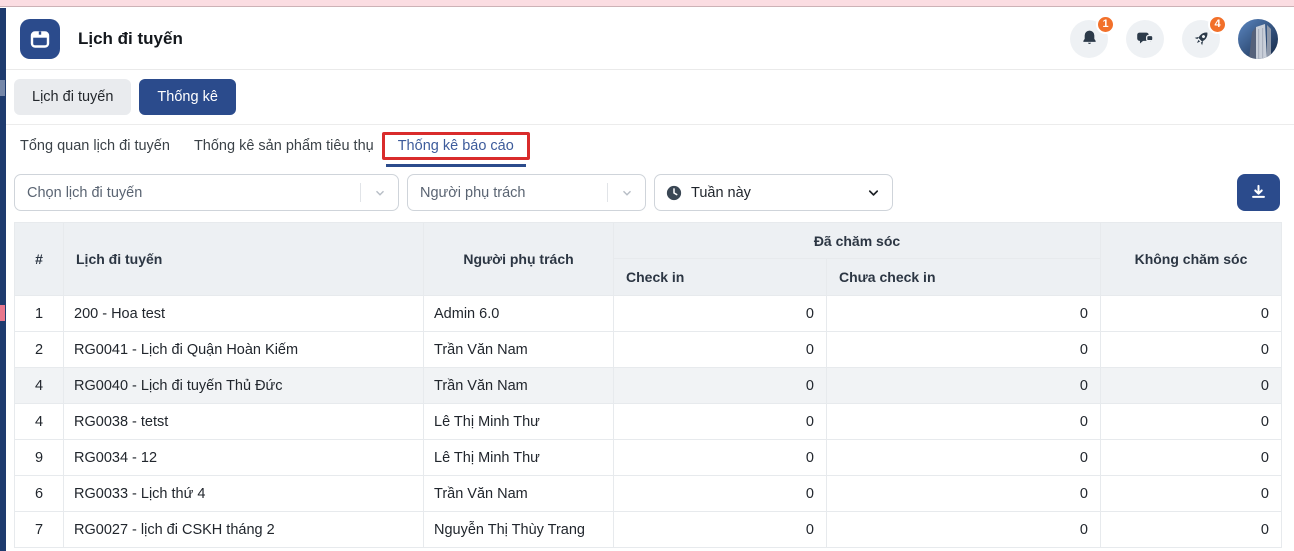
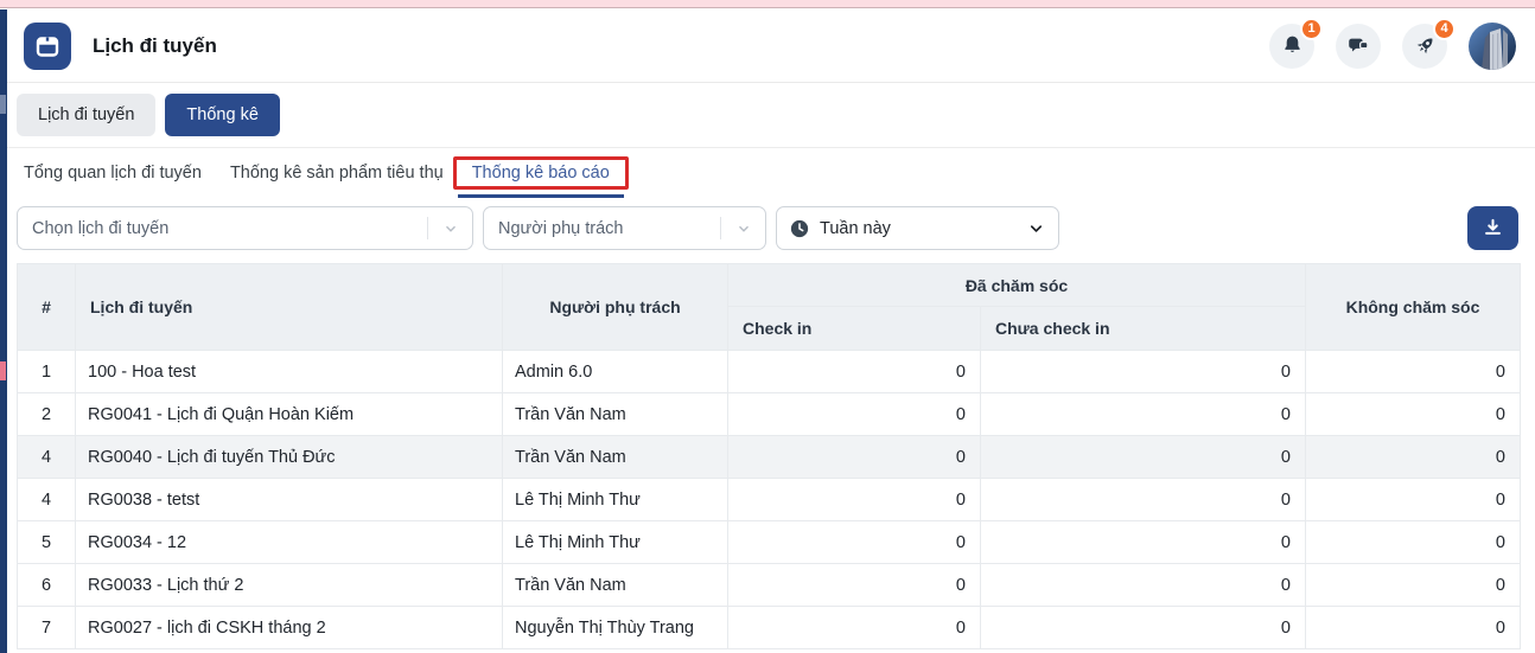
  Lịch đi tuyến
  1
  4
  Lịch đi tuyến
  Thống kê
  Tổng quan lịch đi tuyến
  Thống kê sản phẩm tiêu thụ
  Thống kê báo cáo
  Chọn lịch đi tuyến
  Người phụ trách
  Tuần này
  #	Lịch đi tuyến	Người phụ trách	Đã chăm sóc	Không chăm sóc
  Check in	Chưa check in
- 1	200 - Hoa test	Admin 6.0	0	0	0
+ 1	100 - Hoa test	Admin 6.0	0	0	0
  2	RG0041 - Lịch đi Quận Hoàn Kiếm	Trần Văn Nam	0	0	0
  4	RG0040 - Lịch đi tuyến Thủ Đức	Trần Văn Nam	0	0	0
  4	RG0038 - tetst	Lê Thị Minh Thư	0	0	0
- 9	RG0034 - 12	Lê Thị Minh Thư	0	0	0
+ 5	RG0034 - 12	Lê Thị Minh Thư	0	0	0
- 6	RG0033 - Lịch thứ 4	Trần Văn Nam	0	0	0
+ 6	RG0033 - Lịch thứ 2	Trần Văn Nam	0	0	0
  7	RG0027 - lịch đi CSKH tháng 2	Nguyễn Thị Thùy Trang	0	0	0
